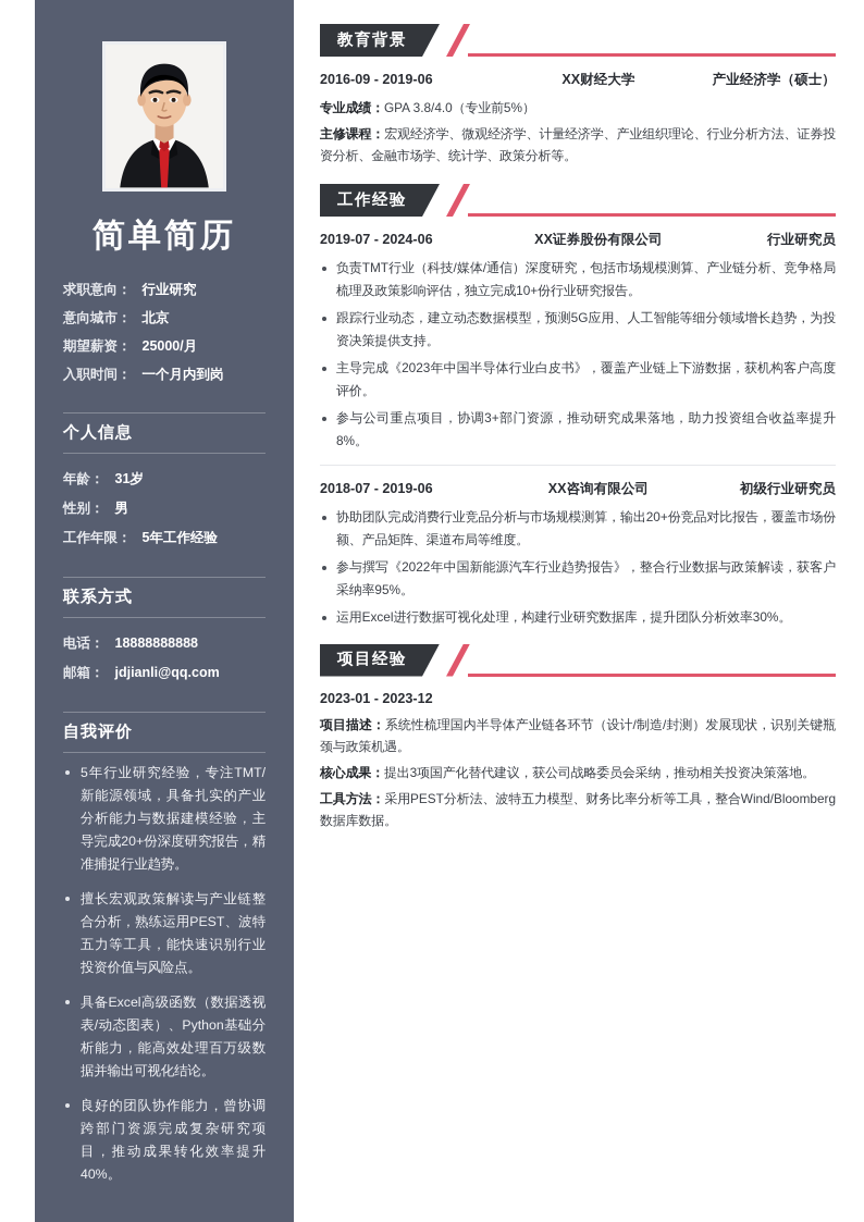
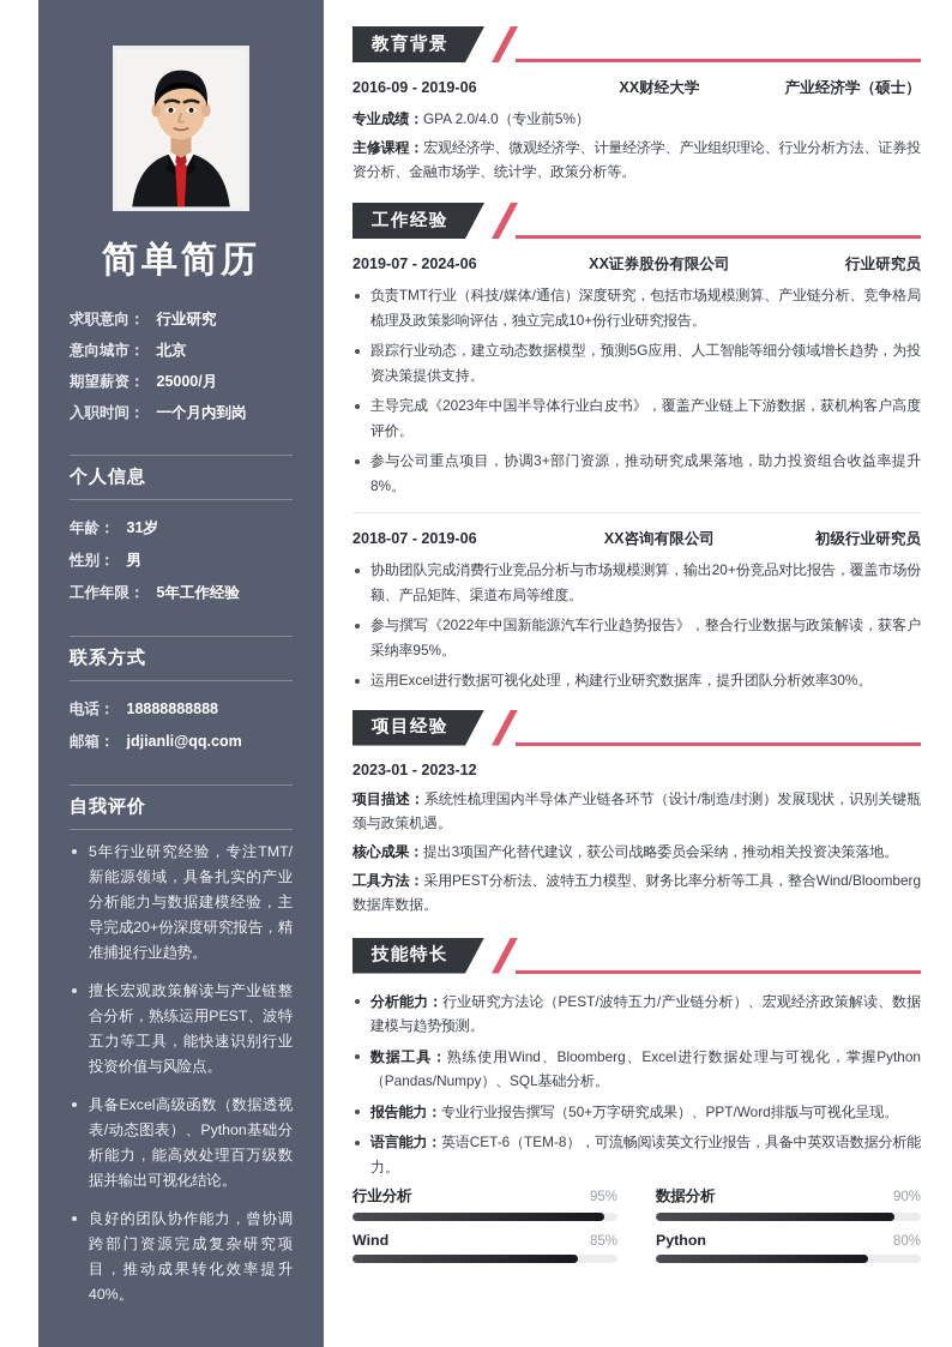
  简单简历
  求职意向：
  行业研究
  意向城市：
  北京
  期望薪资：
  25000/月
  入职时间：
  一个月内到岗
  个人信息
  年龄：
  31岁
  性别：
  男
  工作年限：
  5年工作经验
  联系方式
  电话：
  18888888888
  邮箱：
  jdjianli@qq.com
  自我评价
  5年行业研究经验，专注TMT/新能源领域，具备扎实的产业分析能力与数据建模经验，主导完成20+份深度研究报告，精准捕捉行业趋势。
  擅长宏观政策解读与产业链整合分析，熟练运用PEST、波特五力等工具，能快速识别行业投资价值与风险点。
  具备Excel高级函数（数据透视表/动态图表）、Python基础分析能力，能高效处理百万级数据并输出可视化结论。
  良好的团队协作能力，曾协调跨部门资源完成复杂研究项目，推动成果转化效率提升40%。
  教育背景
  2016-09 - 2019-06
  XX财经大学
  产业经济学（硕士）
- 专业成绩：GPA 3.8/4.0（专业前5%）
+ 专业成绩：GPA 2.0/4.0（专业前5%）
  主修课程：宏观经济学、微观经济学、计量经济学、产业组织理论、行业分析方法、证券投资分析、金融市场学、统计学、政策分析等。
  工作经验
  2019-07 - 2024-06
  XX证券股份有限公司
  行业研究员
  负责TMT行业（科技/媒体/通信）深度研究，包括市场规模测算、产业链分析、竞争格局梳理及政策影响评估，独立完成10+份行业研究报告。
  跟踪行业动态，建立动态数据模型，预测5G应用、人工智能等细分领域增长趋势，为投资决策提供支持。
  主导完成《2023年中国半导体行业白皮书》，覆盖产业链上下游数据，获机构客户高度评价。
  参与公司重点项目，协调3+部门资源，推动研究成果落地，助力投资组合收益率提升8%。
  2018-07 - 2019-06
  XX咨询有限公司
  初级行业研究员
  协助团队完成消费行业竞品分析与市场规模测算，输出20+份竞品对比报告，覆盖市场份额、产品矩阵、渠道布局等维度。
  参与撰写《2022年中国新能源汽车行业趋势报告》，整合行业数据与政策解读，获客户采纳率95%。
  运用Excel进行数据可视化处理，构建行业研究数据库，提升团队分析效率30%。
  项目经验
  2023-01 - 2023-12
  项目描述：系统性梳理国内半导体产业链各环节（设计/制造/封测）发展现状，识别关键瓶颈与政策机遇。
  核心成果：提出3项国产化替代建议，获公司战略委员会采纳，推动相关投资决策落地。
  工具方法：采用PEST分析法、波特五力模型、财务比率分析等工具，整合Wind/Bloomberg数据库数据。
+ 技能特长
+ 分析能力：行业研究方法论（PEST/波特五力/产业链分析）、宏观经济政策解读、数据建模与趋势预测。
+ 数据工具：熟练使用Wind、Bloomberg、Excel进行数据处理与可视化，掌握Python（Pandas/Numpy）、SQL基础分析。
+ 报告能力：专业行业报告撰写（50+万字研究成果）、PPT/Word排版与可视化呈现。
+ 语言能力：英语CET-6（TEM-8），可流畅阅读英文行业报告，具备中英双语数据分析能力。
+ 行业分析
+ 95%
+ 数据分析
+ 90%
+ Wind
+ 85%
+ Python
+ 80%
